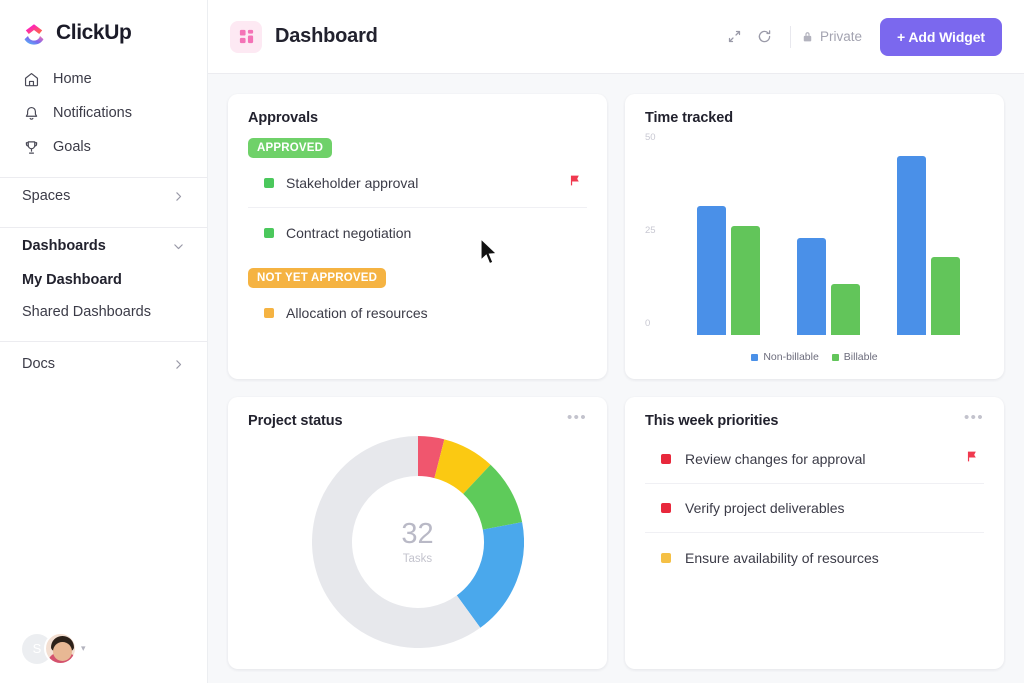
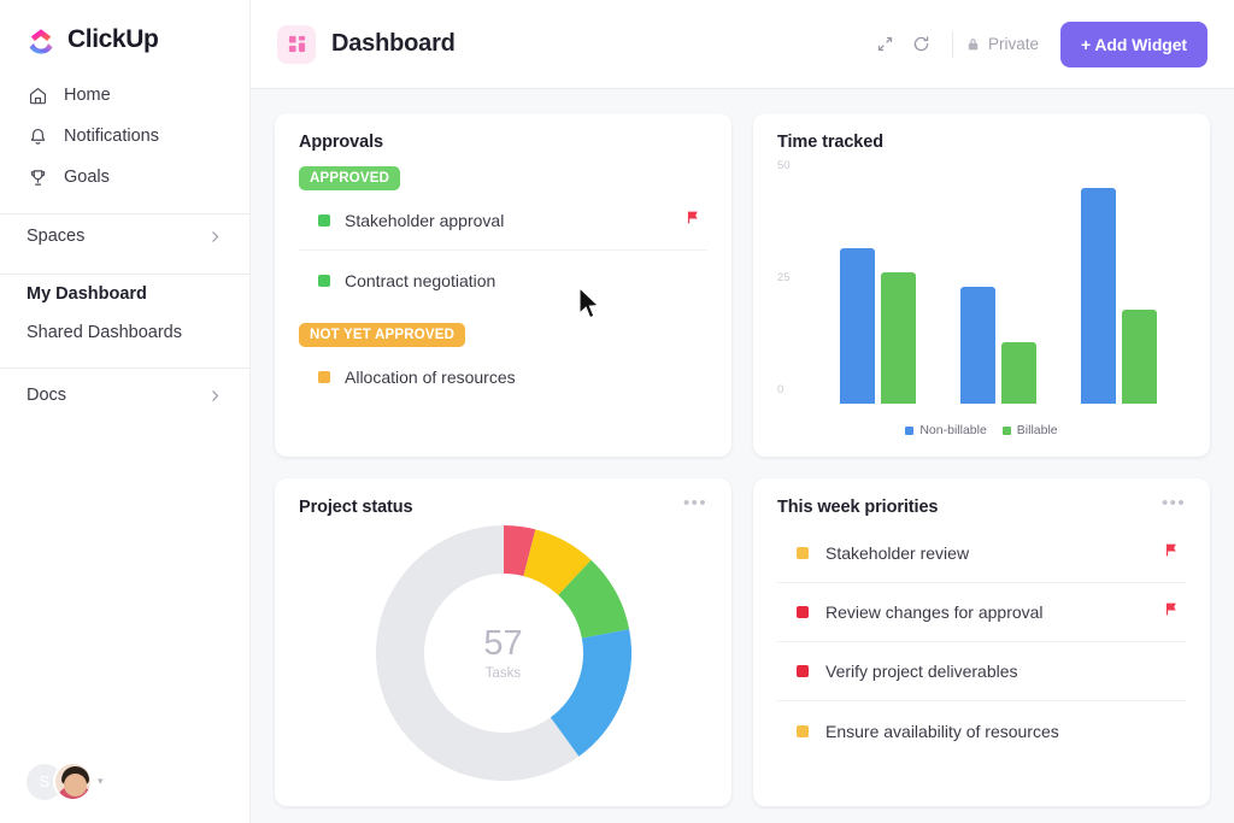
  ClickUp
  Home
  Notifications
  Goals
  Spaces
- Dashboards
  My Dashboard
  Shared Dashboards
  Docs
  ▾
  Dashboard
  Private
  + Add Widget
  Approvals
  APPROVED
  Stakeholder approval
  Contract negotiation
  NOT YET APPROVED
  Allocation of resources
  Time tracked
  50
  25
  0
  Non-billable
  Billable
  Project status
  •••
- 32
+ 57
  Tasks
  This week priorities
  •••
+ Stakeholder review
  Review changes for approval
  Verify project deliverables
  Ensure availability of resources
